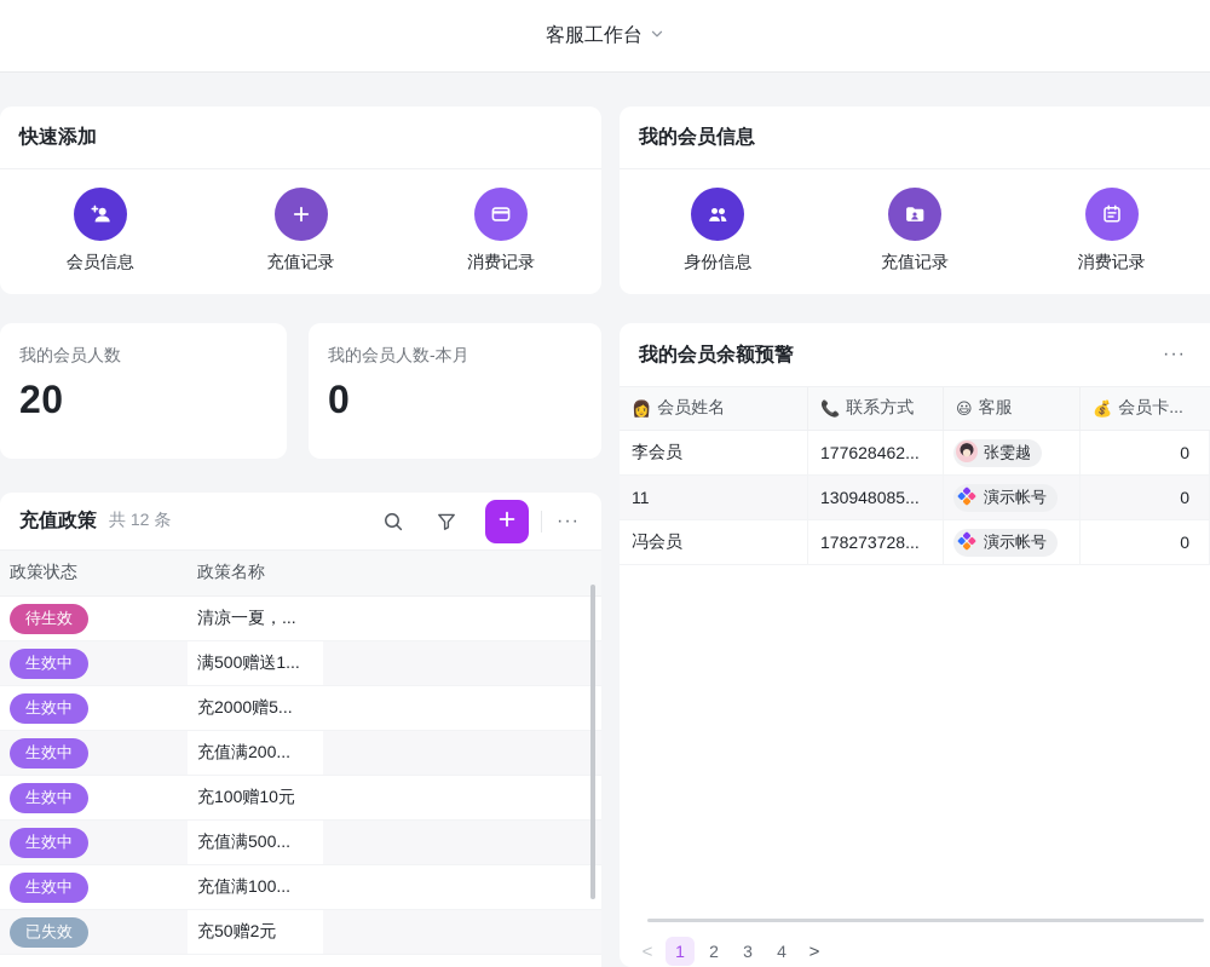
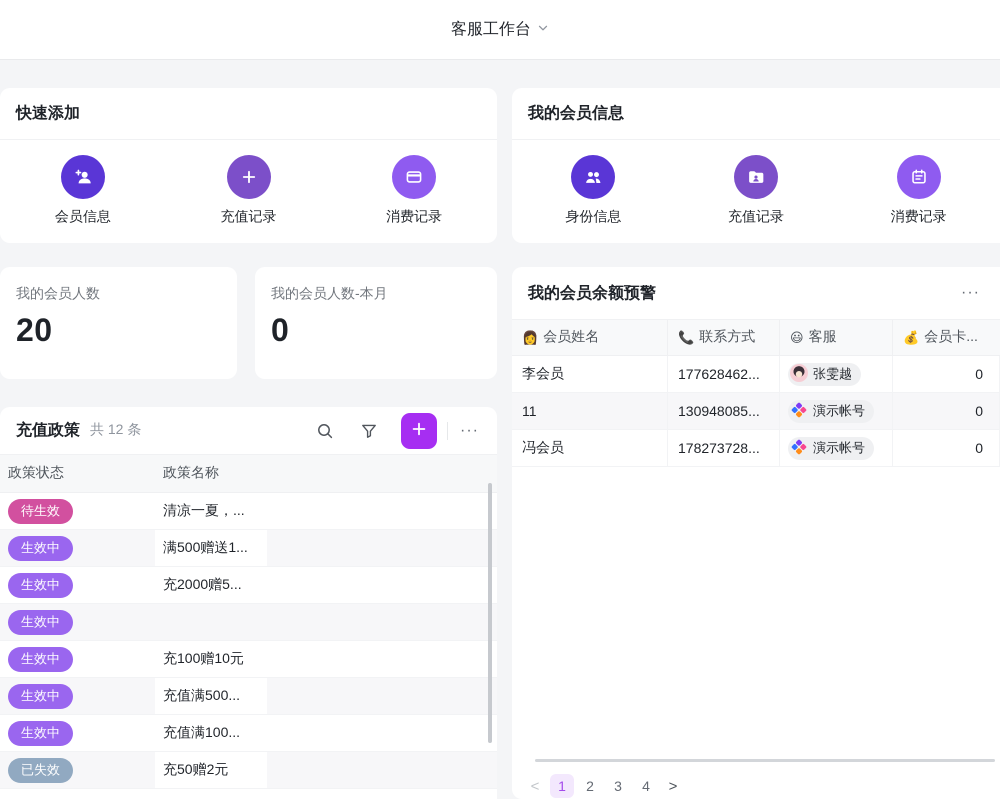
  客服工作台
  快速添加
  会员信息
  充值记录
  消费记录
  我的会员信息
  身份信息
  充值记录
  消费记录
  我的会员人数
  20
  我的会员人数-本月
  0
  充值政策
  共 12 条
  ···
  政策状态
  政策名称
  待生效
  清凉一夏，...
  生效中
  满500赠送1...
  生效中
  充2000赠5...
  生效中
- 充值满200...
  生效中
  充100赠10元
  生效中
  充值满500...
  生效中
  充值满100...
  已失效
  充50赠2元
  我的会员余额预警
  ···
  👩
  会员姓名
  📞
  联系方式
  😃
  客服
  💰
  会员卡...
  李会员
  177628462...
  张雯越
  0
  11
  130948085...
  演示帐号
  0
  冯会员
  178273728...
  演示帐号
  0
  <
  1
  2
  3
  4
  >
